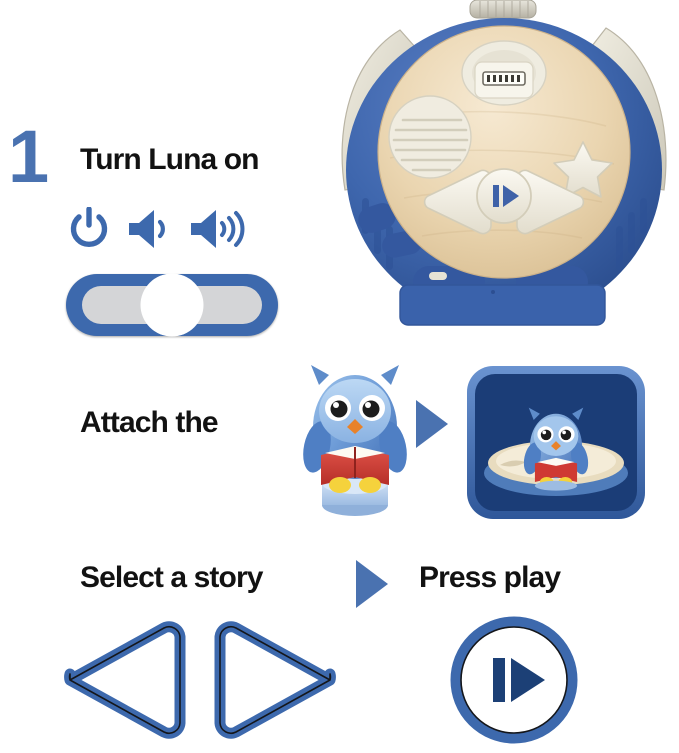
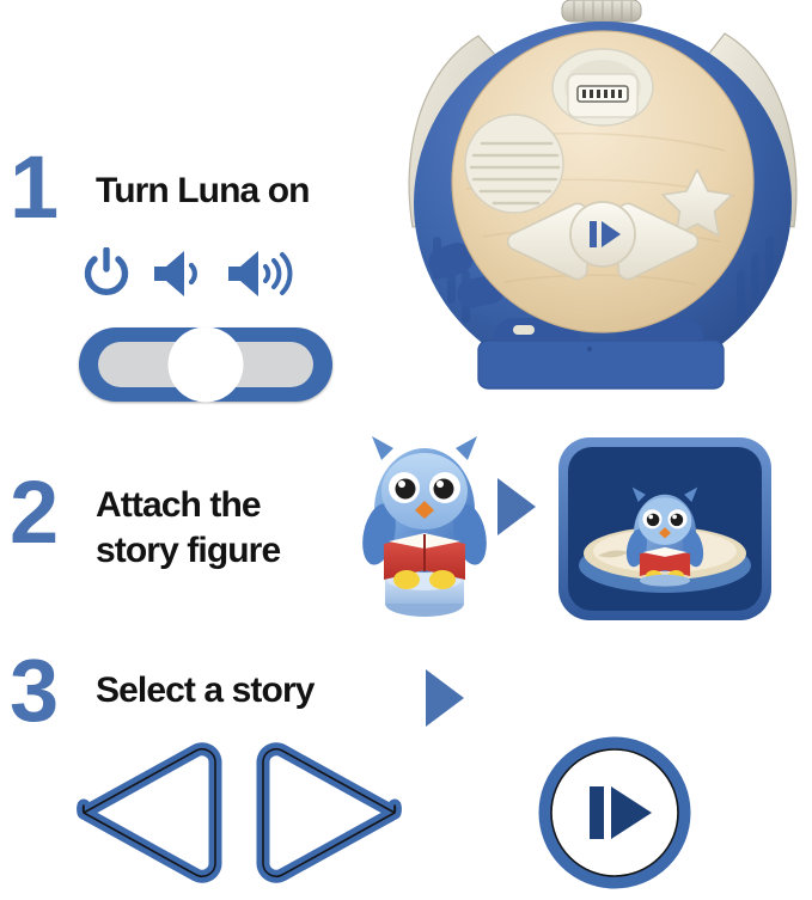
  1
  Turn Luna on
+ 2
  Attach the
+ story figure
+ 3
  Select a story
- Press play
